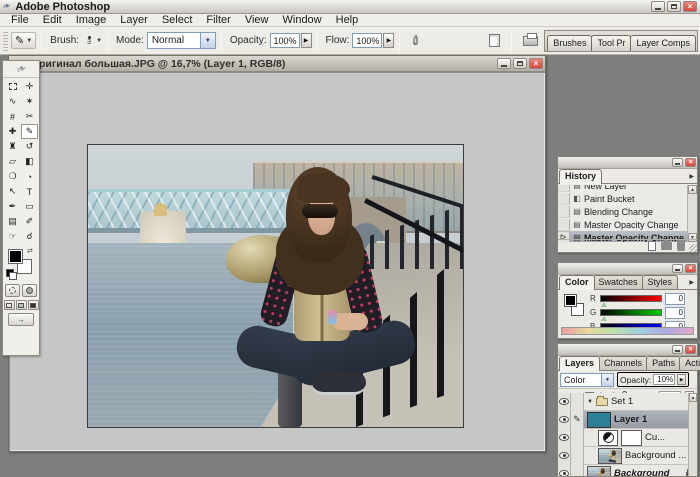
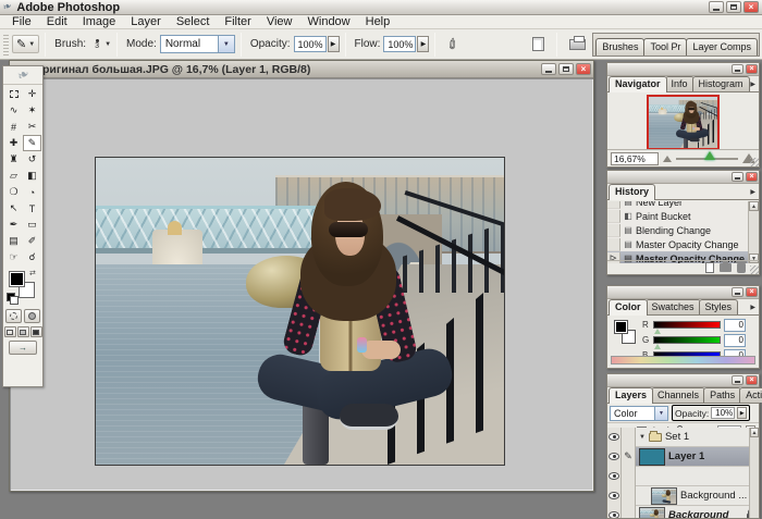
  Adobe Photoshop
  ×
  File
  Edit
  Image
  Layer
  Select
  Filter
  View
  Window
  Help
  ✎
  Brush:
  Mode:
  Normal
  Opacity:
  100%
  Flow:
  100%
  Brushes
  Tool Pr
  Layer Comps
  ригинал большая.JPG @ 16,7% (Layer 1, RGB/8)
  ×
  ✛
  ∿
  ✶
  #
  ✂
  ✚
  ✎
  ♜
  ↺
  ▱
  ◧
  ❍
  ◔
  ↖
  T
  ✒
  ▭
  ▤
  ✐
  ☞
  ☌
  →
+ Navigator
+ Info
+ Histogram
+ 16,67%
  History
  ▤
  New Layer
  ◧
  Paint Bucket
  ▤
  Blending Change
  ▤
  Master Opacity Change
  ▤
  Master Opacity Change
  Color
  Swatches
  Styles
  R
  0
  G
  0
  Layers
  Channels
  Paths
  Color
  Opacity:
  10%
  Set 1
  ✎
  Layer 1
- Cu...
  Background ...
  Background
